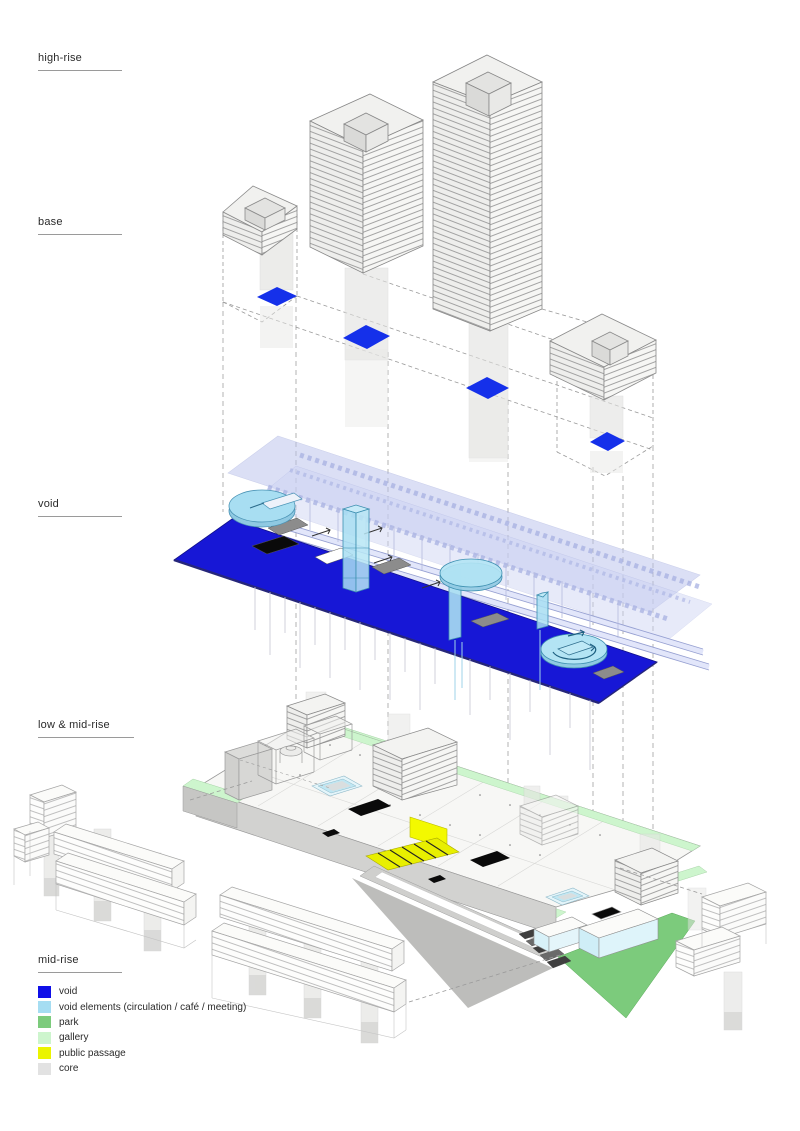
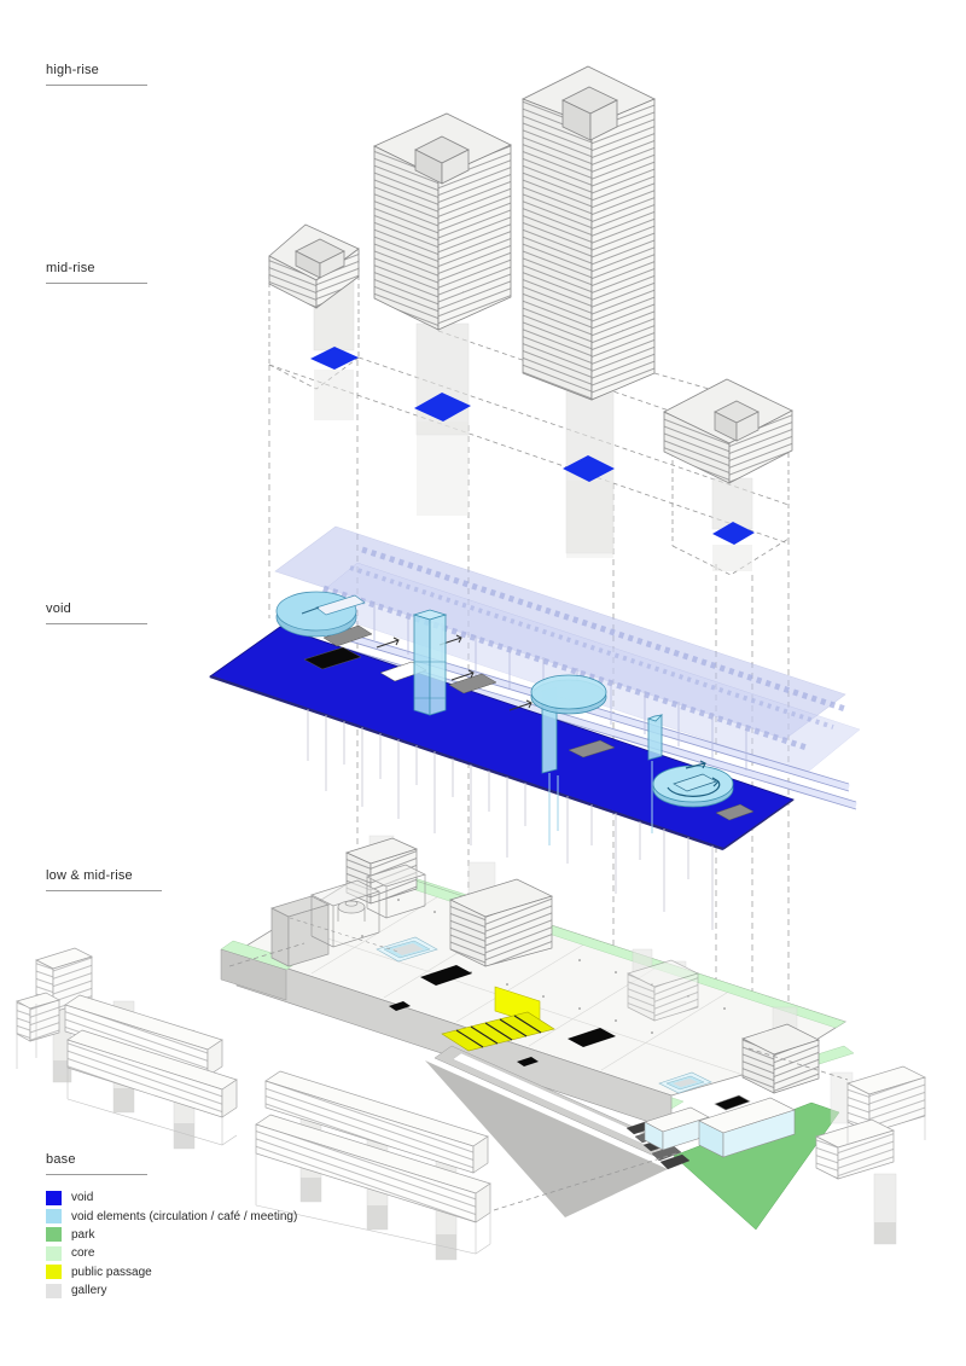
  high-rise
- base
+ mid-rise
  void
  low & mid-rise
- mid-rise
+ base
  void
  void elements (circulation / café / meeting)
  park
- gallery
+ core
  public passage
- core
+ gallery
